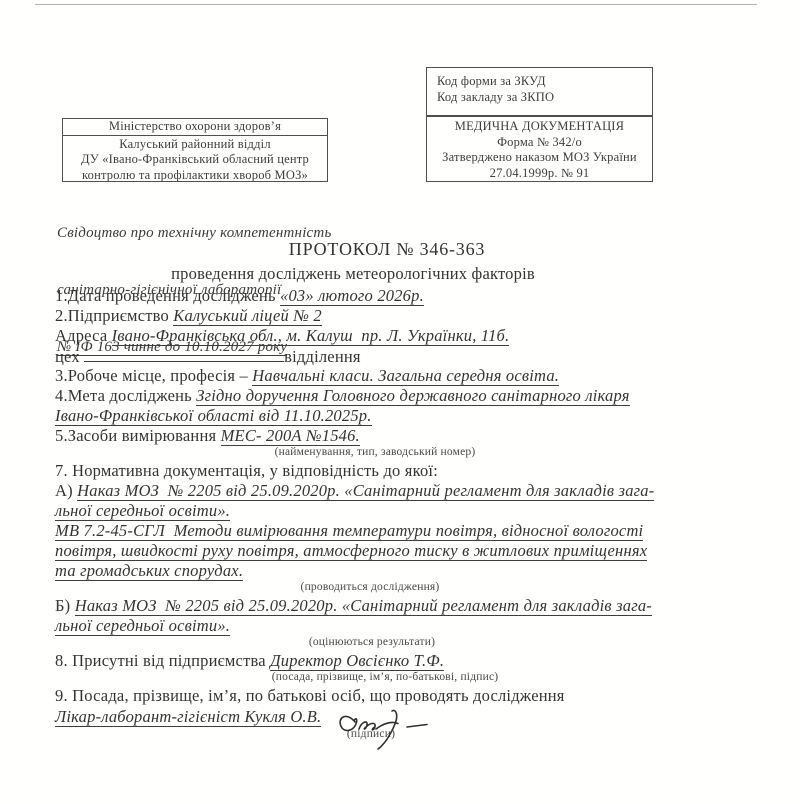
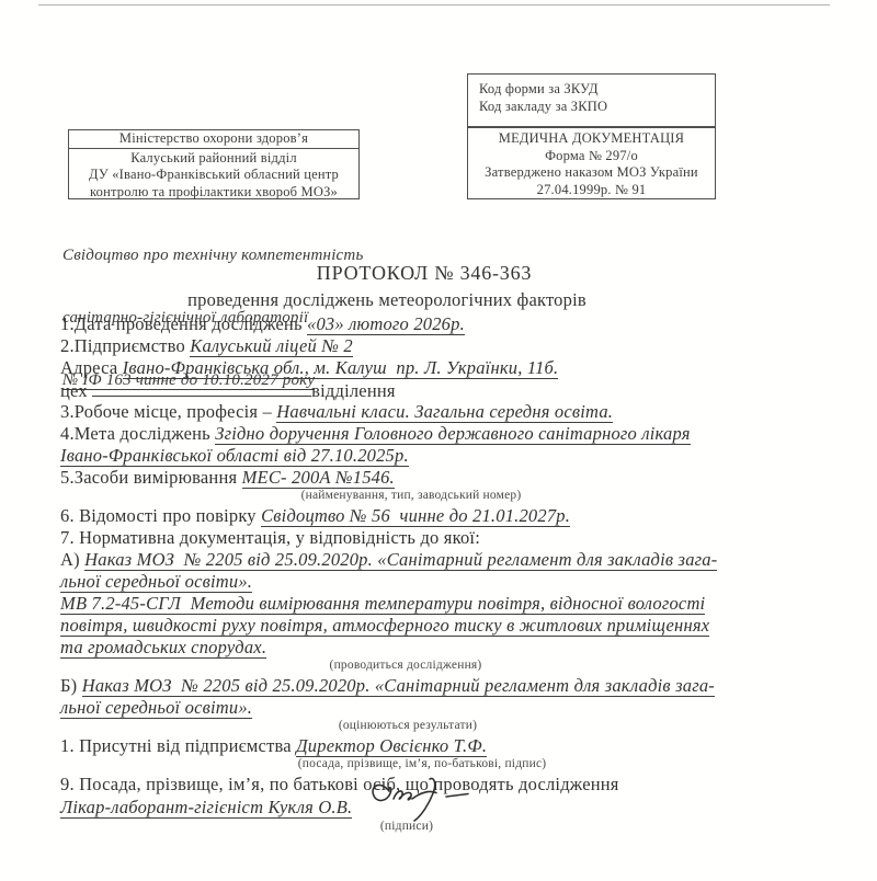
  Код форми за ЗКУД
  Код закладу за ЗКПО
  Міністерство охорони здоров’я
  Калуський районний відділ
  ДУ «Івано-Франківський обласний центр
  контролю та профілактики хвороб МОЗ»
  МЕДИЧНА ДОКУМЕНТАЦІЯ
- Форма № 342/о
+ Форма № 297/о
  Затверджено наказом МОЗ України
  27.04.1999р. № 91
  Свідоцтво про технічну компетентність
  санітарно-гігієнічної лабораторії
  № ІФ 163 чинне до 10.10.2027 року
  ПРОТОКОЛ № 346-363
  проведення досліджень метеорологічних факторів
  1.Дата проведення досліджень «03» лютого 2026р.
  2.Підприємство Калуський ліцей № 2
  Адреса Івано-Франківська обл., м. Калуш пр. Л. Українки, 11б.
  цех відділення
  3.Робоче місце, професія – Навчальні класи. Загальна середня освіта.
  4.Мета досліджень Згідно доручення Головного державного санітарного лікаря
- Івано-Франківської області від 11.10.2025р.
+ Івано-Франківської області від 27.10.2025р.
  5.Засоби вимірювання МЕС- 200А №1546.
  (найменування, тип, заводський номер)
+ 6. Відомості про повірку Свідоцтво № 56 чинне до 21.01.2027р.
  7. Нормативна документація, у відповідність до якої:
  А) Наказ МОЗ № 2205 від 25.09.2020р. «Санітарний регламент для закладів зага-
  льної середньої освіти».
  МВ 7.2-45-СГЛ Методи вимірювання температури повітря, відносної вологості
  повітря, швидкості руху повітря, атмосферного тиску в житлових приміщеннях
  та громадських спорудах.
  (проводиться дослідження)
  Б) Наказ МОЗ № 2205 від 25.09.2020р. «Санітарний регламент для закладів зага-
  льної середньої освіти».
  (оцінюються результати)
- 8. Присутні від підприємства Директор Овсієнко Т.Ф.
+ 1. Присутні від підприємства Директор Овсієнко Т.Ф.
  (посада, прізвище, ім’я, по-батькові, підпис)
  9. Посада, прізвище, ім’я, по батькові осіб, що проводять дослідження
  Лікар-лаборант-гігієніст Кукля О.В.
  (підписи)
